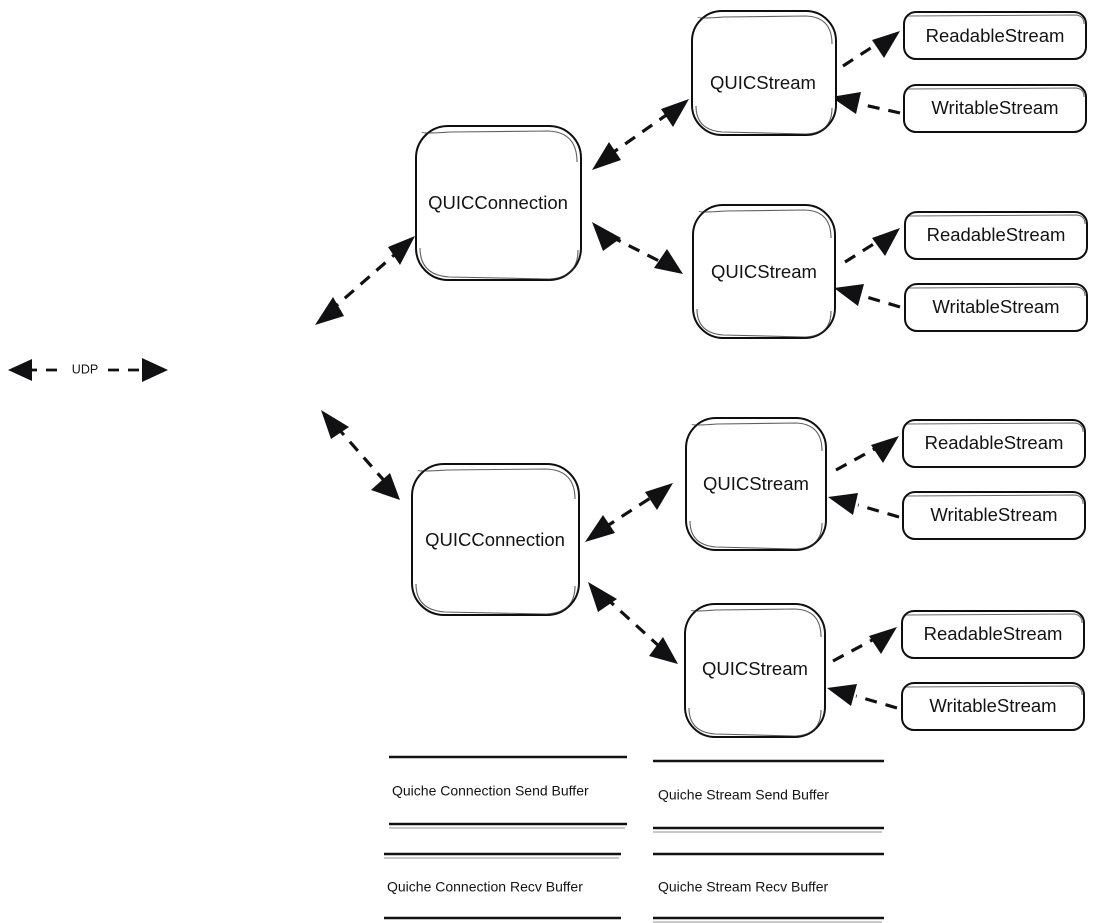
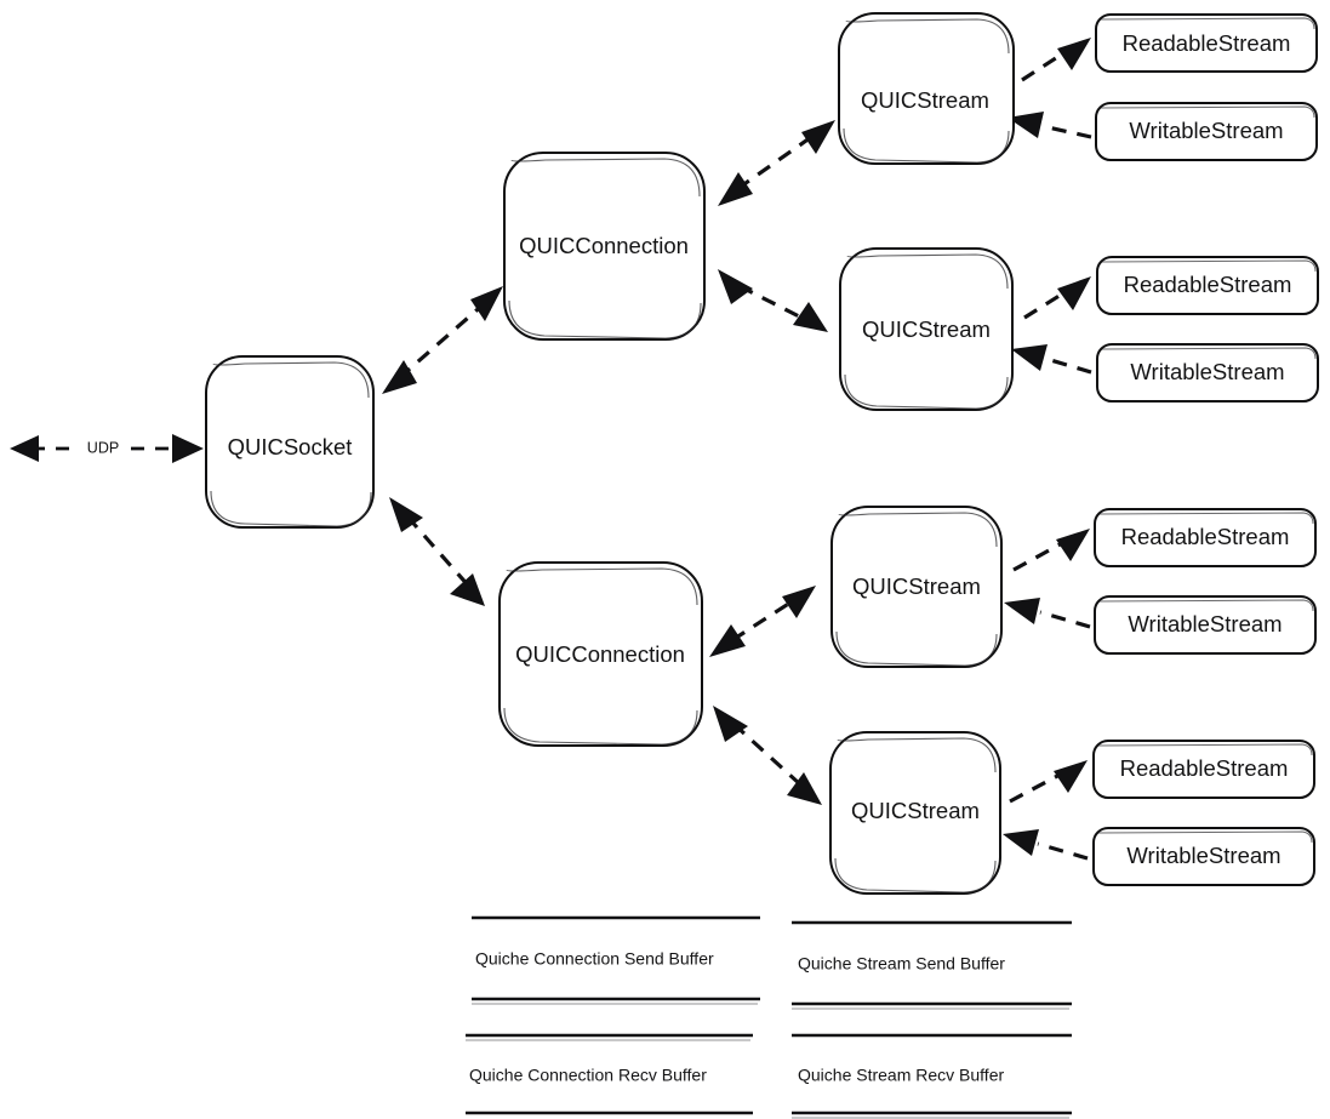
  UDP
+ QUICSocket
  QUICConnection
  QUICConnection
  QUICStream
  QUICStream
  QUICStream
  QUICStream
  ReadableStream
  WritableStream
  ReadableStream
  WritableStream
  ReadableStream
  WritableStream
  ReadableStream
  WritableStream
  Quiche Connection Send Buffer
  Quiche Connection Recv Buffer
  Quiche Stream Send Buffer
  Quiche Stream Recv Buffer
